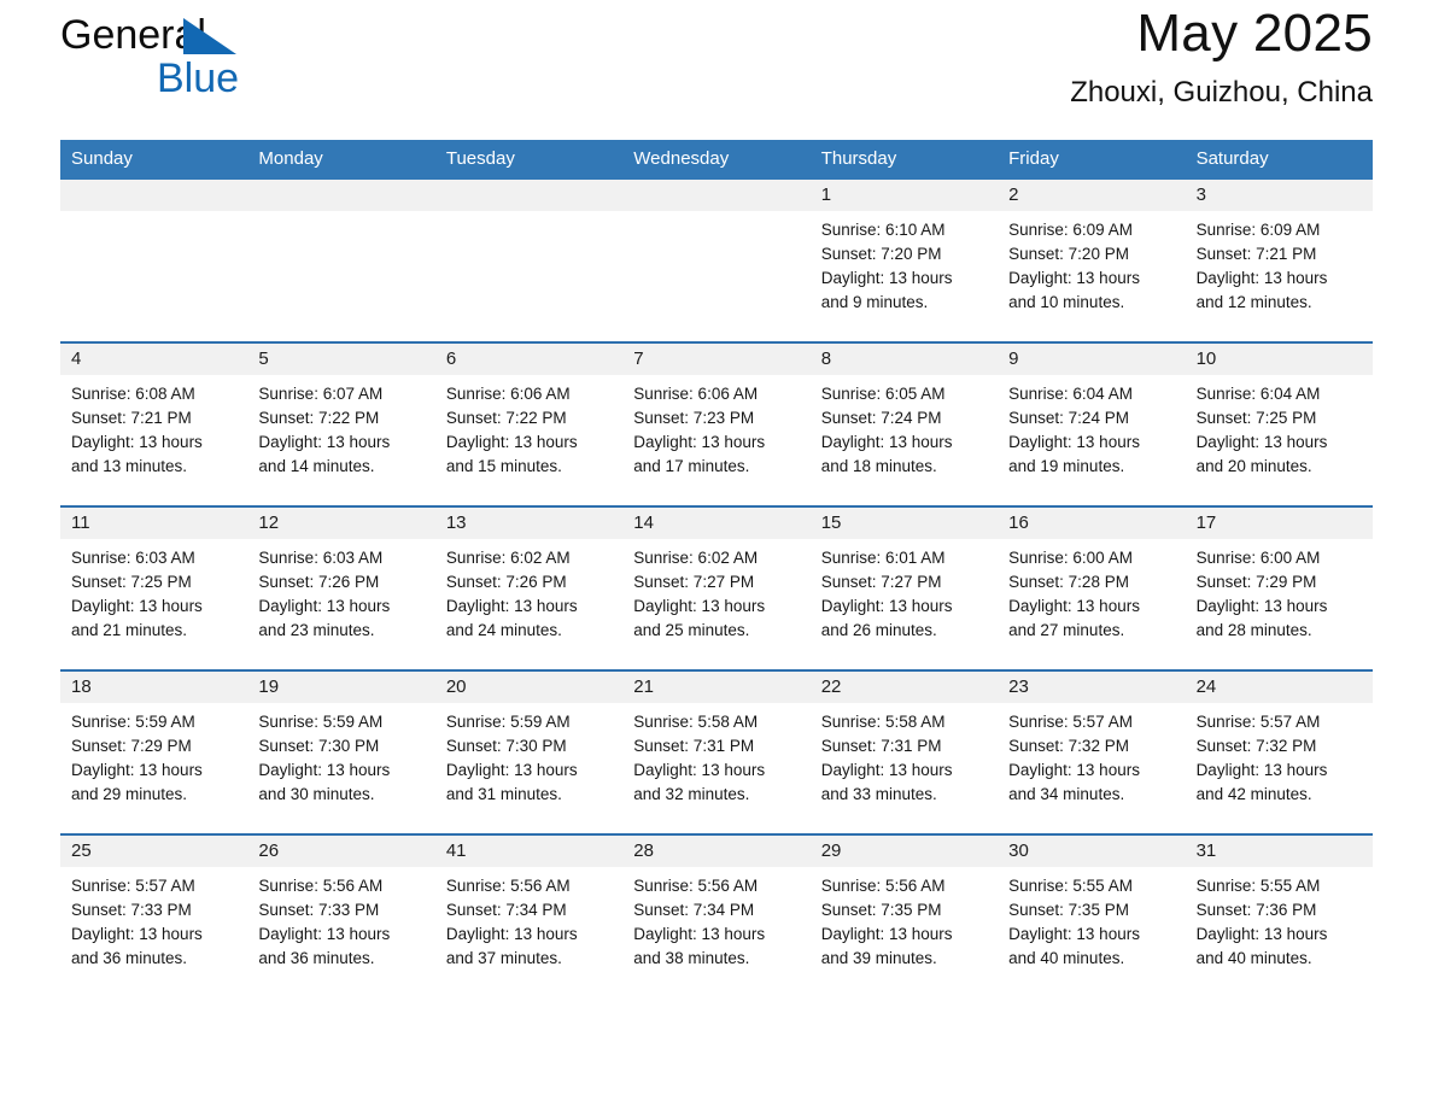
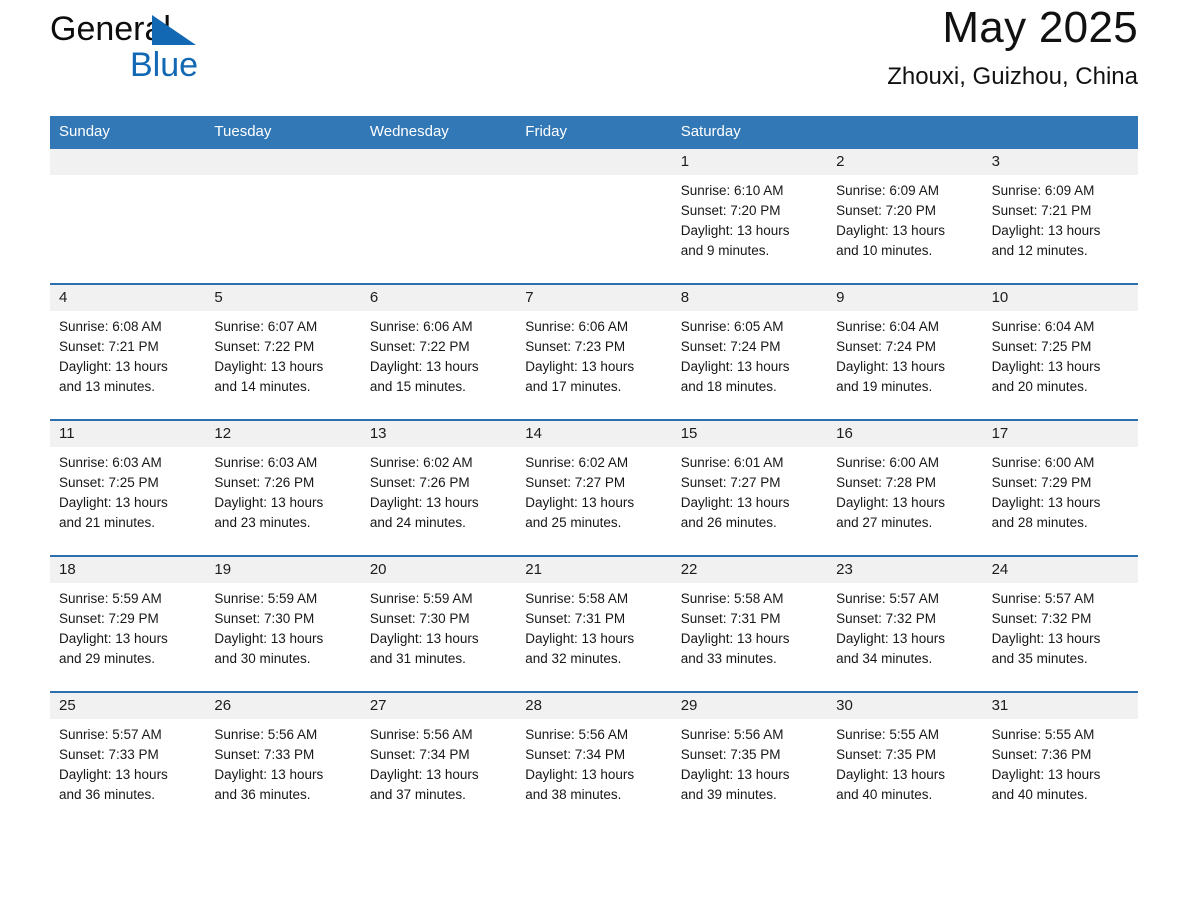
  General
  Blue
  May 2025
  Zhouxi, Guizhou, China
  Sunday
- Monday
  Tuesday
  Wednesday
- Thursday
  Friday
  Saturday
  1
  Sunrise: 6:10 AM
  Sunset: 7:20 PM
  Daylight: 13 hours
  and 9 minutes.
  2
  Sunrise: 6:09 AM
  Sunset: 7:20 PM
  Daylight: 13 hours
  and 10 minutes.
  3
  Sunrise: 6:09 AM
  Sunset: 7:21 PM
  Daylight: 13 hours
  and 12 minutes.
  4
  Sunrise: 6:08 AM
  Sunset: 7:21 PM
  Daylight: 13 hours
  and 13 minutes.
  5
  Sunrise: 6:07 AM
  Sunset: 7:22 PM
  Daylight: 13 hours
  and 14 minutes.
  6
  Sunrise: 6:06 AM
  Sunset: 7:22 PM
  Daylight: 13 hours
  and 15 minutes.
  7
  Sunrise: 6:06 AM
  Sunset: 7:23 PM
  Daylight: 13 hours
  and 17 minutes.
  8
  Sunrise: 6:05 AM
  Sunset: 7:24 PM
  Daylight: 13 hours
  and 18 minutes.
  9
  Sunrise: 6:04 AM
  Sunset: 7:24 PM
  Daylight: 13 hours
  and 19 minutes.
  10
  Sunrise: 6:04 AM
  Sunset: 7:25 PM
  Daylight: 13 hours
  and 20 minutes.
  11
  Sunrise: 6:03 AM
  Sunset: 7:25 PM
  Daylight: 13 hours
  and 21 minutes.
  12
  Sunrise: 6:03 AM
  Sunset: 7:26 PM
  Daylight: 13 hours
  and 23 minutes.
  13
  Sunrise: 6:02 AM
  Sunset: 7:26 PM
  Daylight: 13 hours
  and 24 minutes.
  14
  Sunrise: 6:02 AM
  Sunset: 7:27 PM
  Daylight: 13 hours
  and 25 minutes.
  15
  Sunrise: 6:01 AM
  Sunset: 7:27 PM
  Daylight: 13 hours
  and 26 minutes.
  16
  Sunrise: 6:00 AM
  Sunset: 7:28 PM
  Daylight: 13 hours
  and 27 minutes.
  17
  Sunrise: 6:00 AM
  Sunset: 7:29 PM
  Daylight: 13 hours
  and 28 minutes.
  18
  Sunrise: 5:59 AM
  Sunset: 7:29 PM
  Daylight: 13 hours
  and 29 minutes.
  19
  Sunrise: 5:59 AM
  Sunset: 7:30 PM
  Daylight: 13 hours
  and 30 minutes.
  20
  Sunrise: 5:59 AM
  Sunset: 7:30 PM
  Daylight: 13 hours
  and 31 minutes.
  21
  Sunrise: 5:58 AM
  Sunset: 7:31 PM
  Daylight: 13 hours
  and 32 minutes.
  22
  Sunrise: 5:58 AM
  Sunset: 7:31 PM
  Daylight: 13 hours
  and 33 minutes.
  23
  Sunrise: 5:57 AM
  Sunset: 7:32 PM
  Daylight: 13 hours
  and 34 minutes.
  24
  Sunrise: 5:57 AM
  Sunset: 7:32 PM
  Daylight: 13 hours
- and 42 minutes.
+ and 35 minutes.
  25
  Sunrise: 5:57 AM
  Sunset: 7:33 PM
  Daylight: 13 hours
  and 36 minutes.
  26
  Sunrise: 5:56 AM
  Sunset: 7:33 PM
  Daylight: 13 hours
  and 36 minutes.
- 41
+ 27
  Sunrise: 5:56 AM
  Sunset: 7:34 PM
  Daylight: 13 hours
  and 37 minutes.
  28
  Sunrise: 5:56 AM
  Sunset: 7:34 PM
  Daylight: 13 hours
  and 38 minutes.
  29
  Sunrise: 5:56 AM
  Sunset: 7:35 PM
  Daylight: 13 hours
  and 39 minutes.
  30
  Sunrise: 5:55 AM
  Sunset: 7:35 PM
  Daylight: 13 hours
  and 40 minutes.
  31
  Sunrise: 5:55 AM
  Sunset: 7:36 PM
  Daylight: 13 hours
  and 40 minutes.
